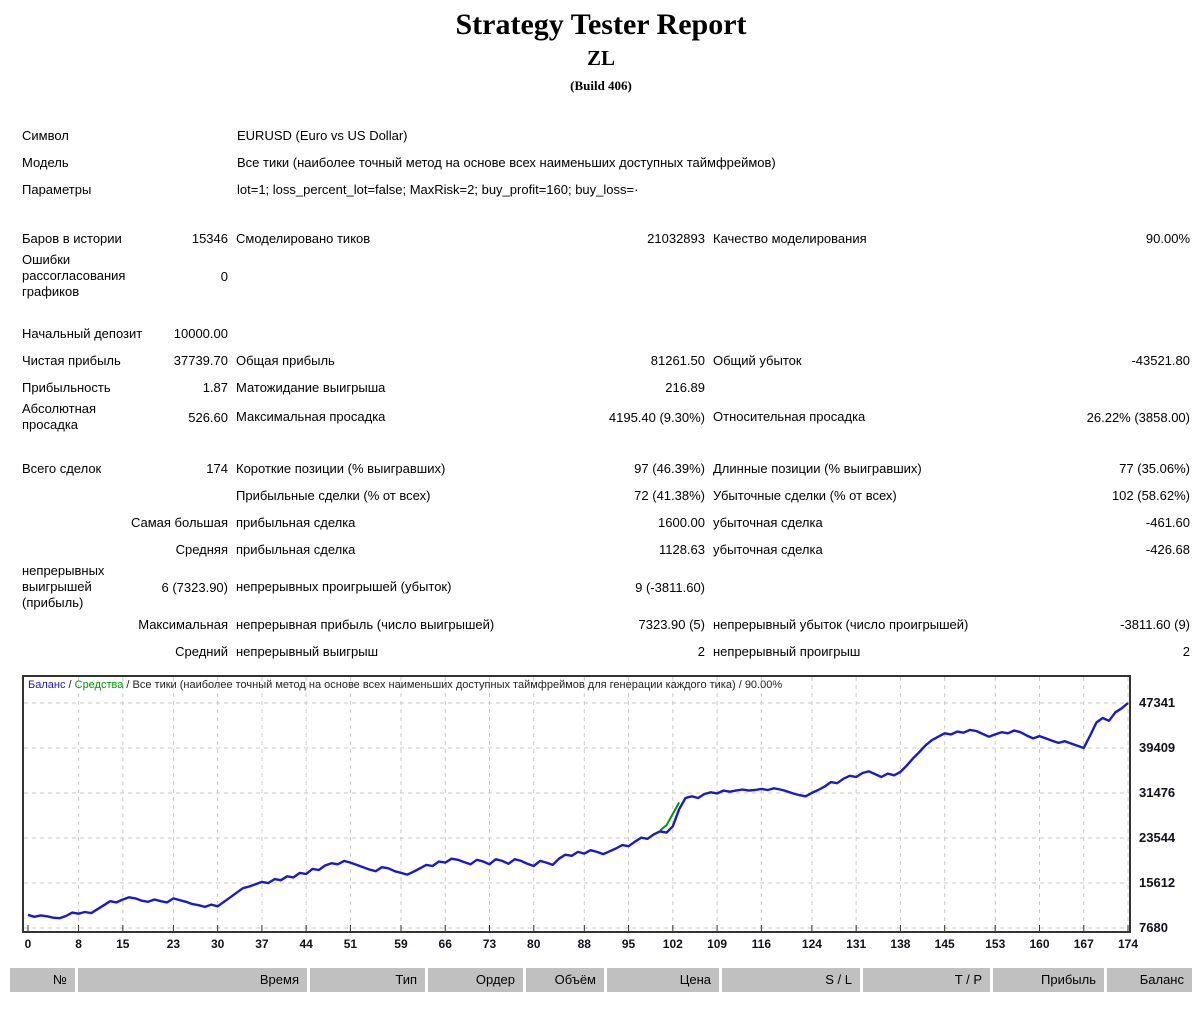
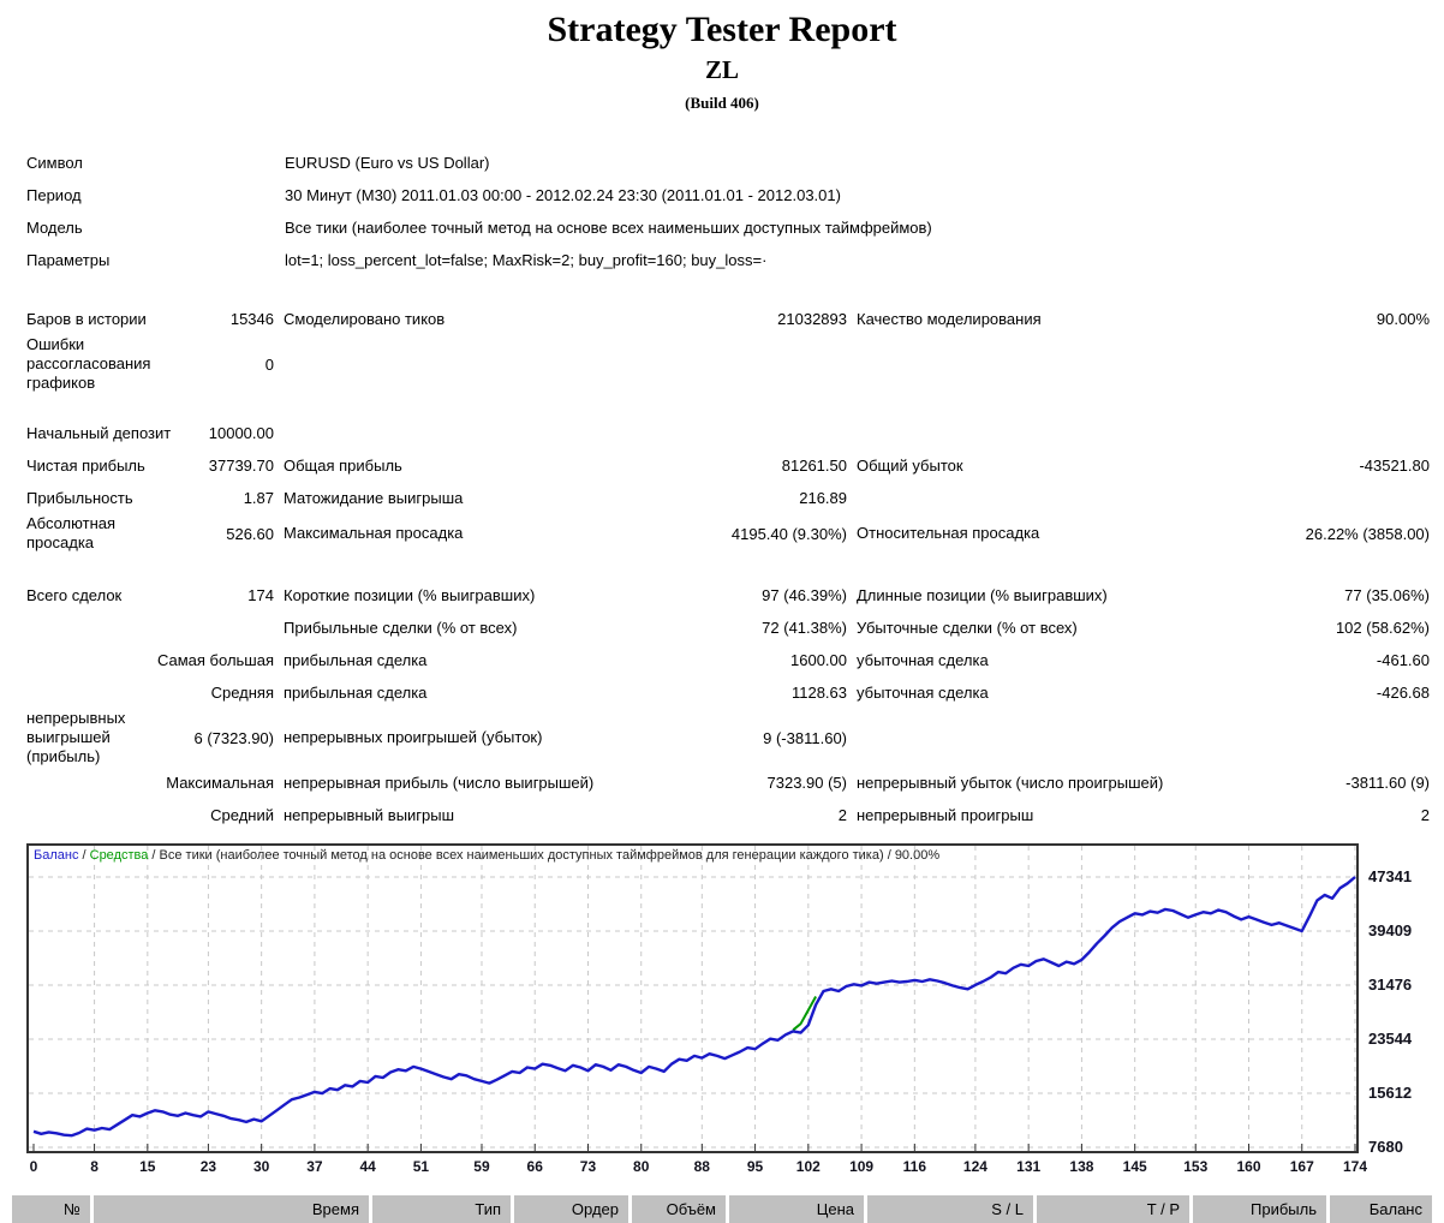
  Strategy Tester Report
  ZL
  (Build 406)
  Символ
  EURUSD (Euro vs US Dollar)
+ Период
+ 30 Минут (M30) 2011.01.03 00:00 - 2012.02.24 23:30 (2011.01.01 - 2012.03.01)
  Модель
  Все тики (наиболее точный метод на основе всех наименьших доступных таймфреймов)
  Параметры
  lot=1; loss_percent_lot=false; MaxRisk=2; buy_profit=160; buy_loss=·
  Баров в истории
  15346
  Смоделировано тиков
  21032893
  Качество моделирования
  90.00%
  Ошибки рассогласования графиков
  0
  Начальный депозит
  10000.00
  Чистая прибыль
  37739.70
  Общая прибыль
  81261.50
  Общий убыток
  -43521.80
  Прибыльность
  1.87
  Матожидание выигрыша
  216.89
  Абсолютная просадка
  526.60
  Максимальная просадка
  4195.40 (9.30%)
  Относительная просадка
  26.22% (3858.00)
  Всего сделок
  174
  Короткие позиции (% выигравших)
  97 (46.39%)
  Длинные позиции (% выигравших)
  77 (35.06%)
  Прибыльные сделки (% от всех)
  72 (41.38%)
  Убыточные сделки (% от всех)
  102 (58.62%)
  Самая большая
  прибыльная сделка
  1600.00
  убыточная сделка
  -461.60
  Средняя
  прибыльная сделка
  1128.63
  убыточная сделка
  -426.68
  непрерывных выигрышей (прибыль)
  6 (7323.90)
  непрерывных проигрышей (убыток)
  9 (-3811.60)
  Максимальная
  непрерывная прибыль (число выигрышей)
  7323.90 (5)
  непрерывный убыток (число проигрышей)
  -3811.60 (9)
  Средний
  непрерывный выигрыш
  2
  непрерывный проигрыш
  2
  Баланс / Средства / Все тики (наиболее точный метод на основе всех наименьших доступных таймфреймов для генерации каждого тика) / 90.00%
  47341
  39409
  31476
  23544
  15612
  7680
  0
  8
  15
  23
  30
  37
  44
  51
  59
  66
  73
  80
  88
  95
  102
  109
  116
  124
  131
  138
  145
  153
  160
  167
  174
  №
  Время
  Тип
  Ордер
  Объём
  Цена
  S / L
  T / P
  Прибыль
  Баланс
